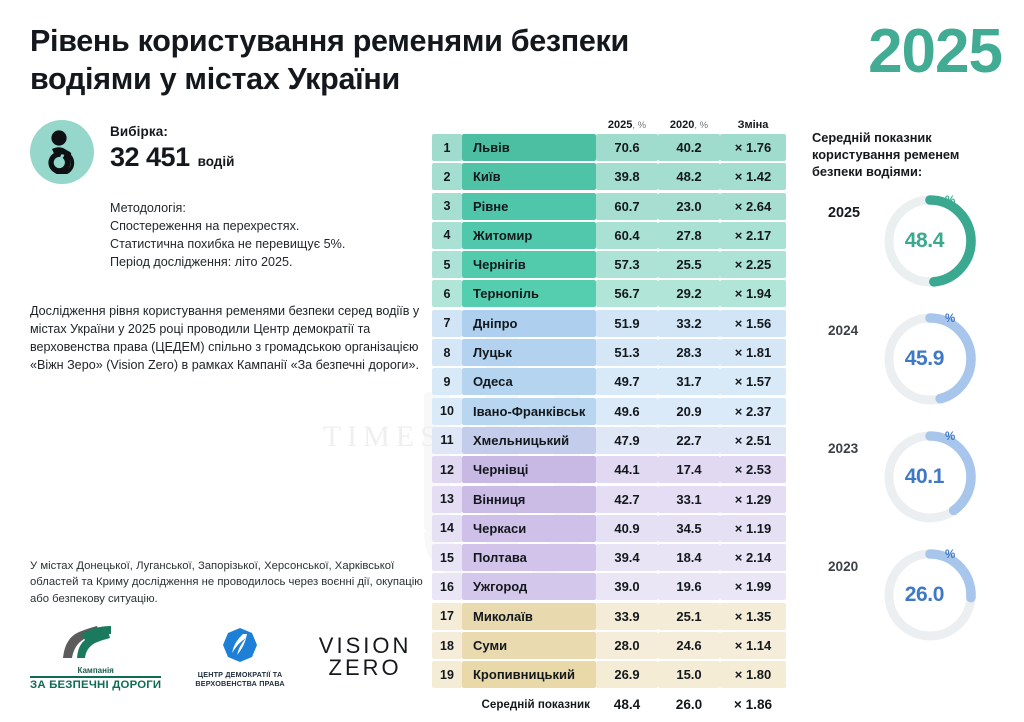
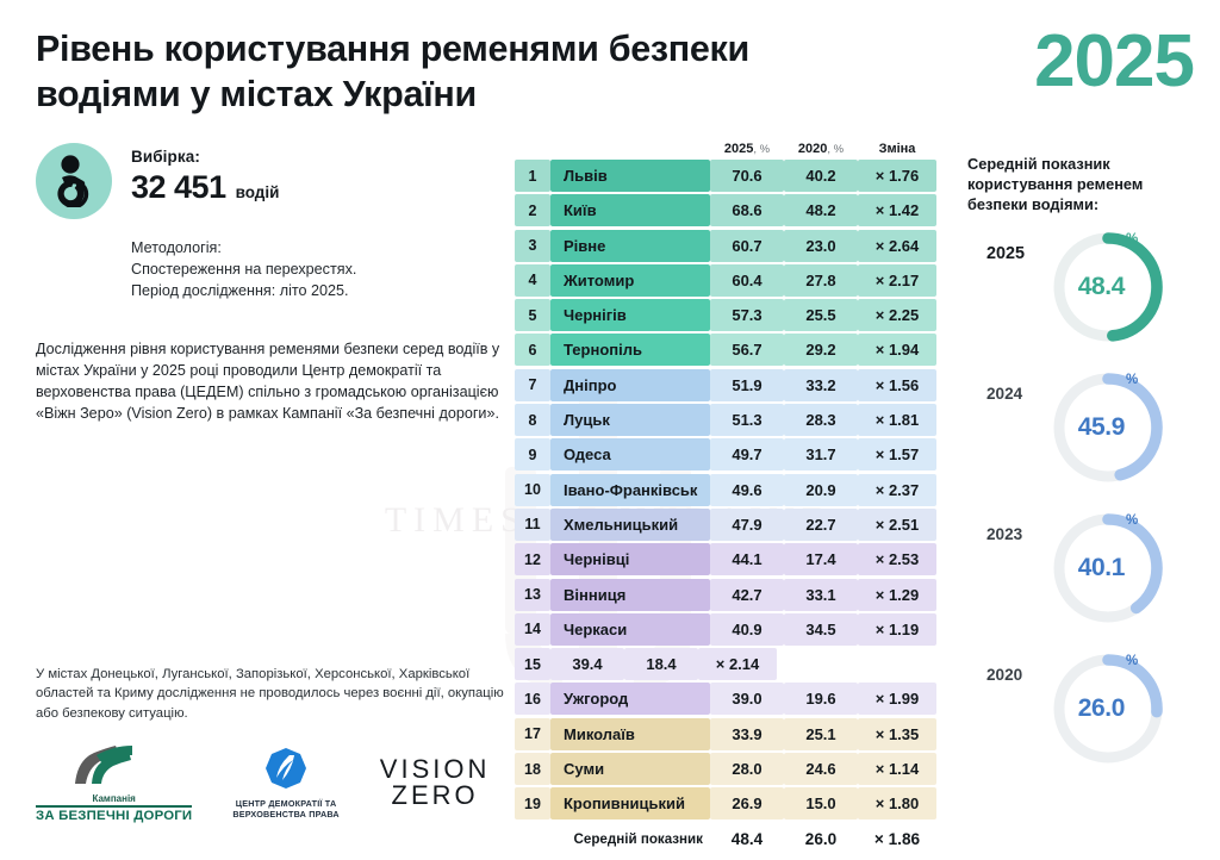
  Рівень користування ременями безпеки
  водіями у містах України
  2025
  Вибірка:
  32 451
  водій
  Методологія:
  Спостереження на перехрестях.
- Статистична похибка не перевищує 5%.
  Період дослідження: літо 2025.
  Дослідження рівня користування ременями безпеки серед водіїв у містах України у 2025 році проводили Центр демократії та верховенства права (ЦЕДЕМ) спільно з громадською організацією «Віжн Зеро» (Vision Zero) в рамках Кампанії «За безпечні дороги».
  У містах Донецької, Луганської, Запорізької, Херсонської, Харківської областей та Криму дослідження не проводилось через воєнні дії, окупацію або безпекову ситуацію.
  Кампанія
  ЗА БЕЗПЕЧНІ ДОРОГИ
  ЦЕНТР ДЕМОКРАТІЇ ТА
  ВЕРХОВЕНСТВА ПРАВА
  VISION
  ZERO
  2025, %
  2020, %
  Зміна
  1
  Львів
  70.6
  40.2
  × 1.76
  2
  Київ
- 39.8
+ 68.6
  48.2
  × 1.42
  3
  Рівне
  60.7
  23.0
  × 2.64
  4
  Житомир
  60.4
  27.8
  × 2.17
  5
  Чернігів
  57.3
  25.5
  × 2.25
  6
  Тернопіль
  56.7
  29.2
  × 1.94
  7
  Дніпро
  51.9
  33.2
  × 1.56
  8
  Луцьк
  51.3
  28.3
  × 1.81
  9
  Одеса
  49.7
  31.7
  × 1.57
  10
  Івано-Франківськ
  49.6
  20.9
  × 2.37
  11
  Хмельницький
  47.9
  22.7
  × 2.51
  12
  Чернівці
  44.1
  17.4
  × 2.53
  13
  Вінниця
  42.7
  33.1
  × 1.29
  14
  Черкаси
  40.9
  34.5
  × 1.19
  15
- Полтава
  39.4
  18.4
  × 2.14
  16
  Ужгород
  39.0
  19.6
  × 1.99
  17
  Миколаїв
  33.9
  25.1
  × 1.35
  18
  Суми
  28.0
  24.6
  × 1.14
  19
  Кропивницький
  26.9
  15.0
  × 1.80
  Середній показник
  48.4
  26.0
  × 1.86
  Середній показник користування ременем безпеки водіями:
  2025
  48.4
  %
  2024
  45.9
  %
  2023
  40.1
  %
  2020
  26.0
  %
